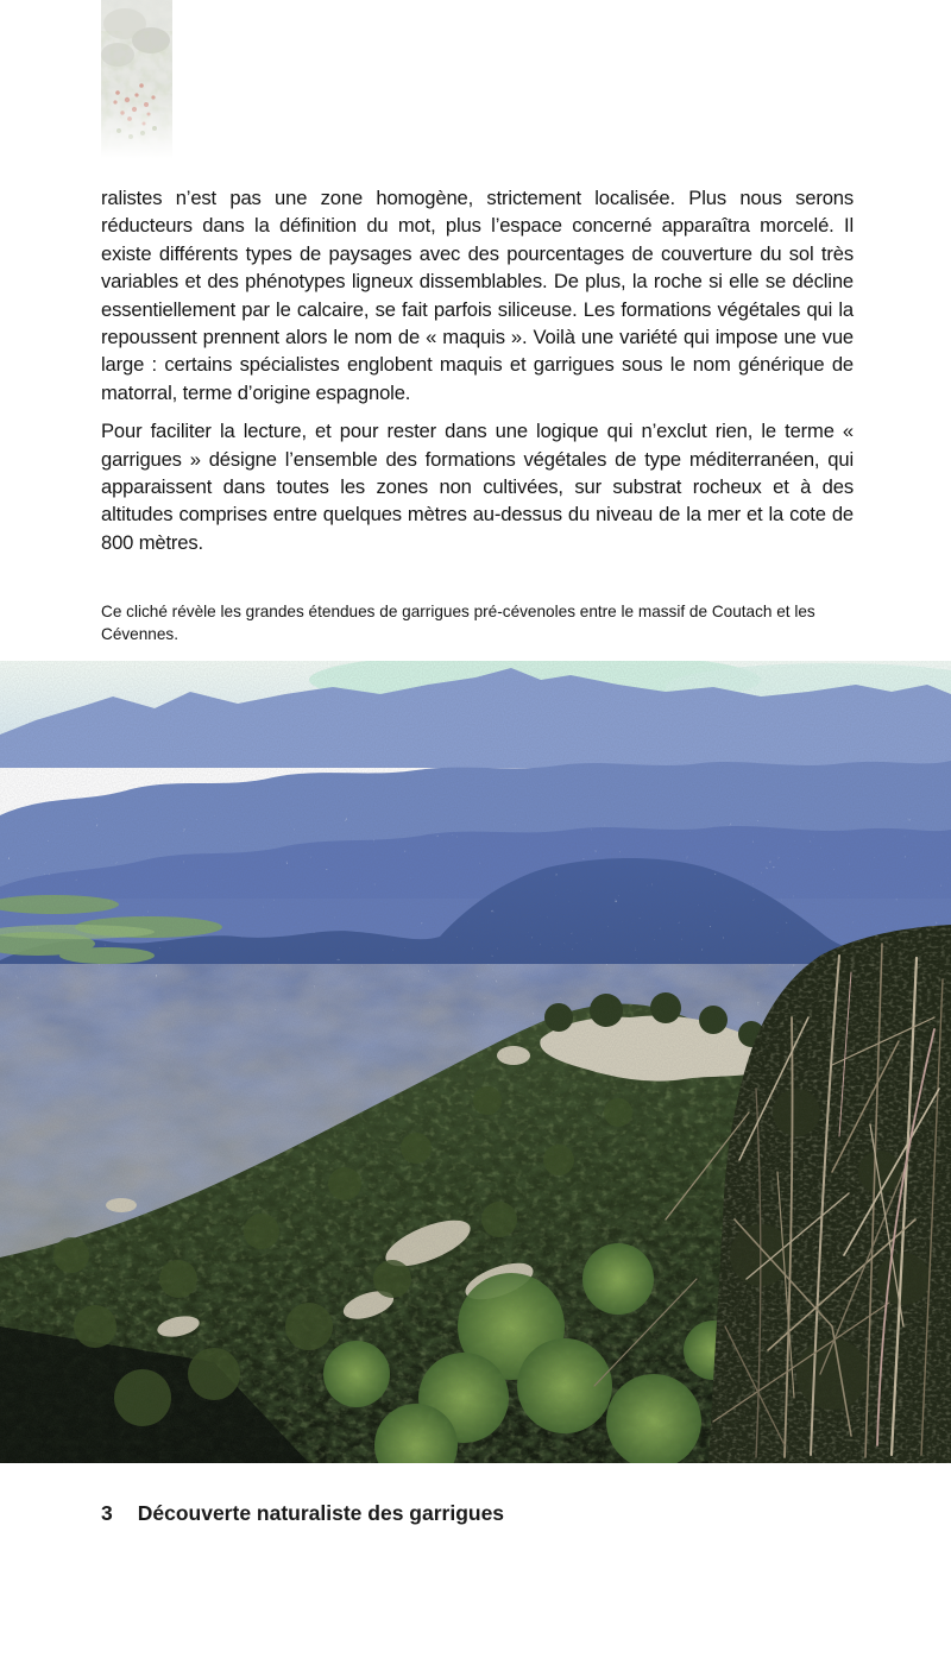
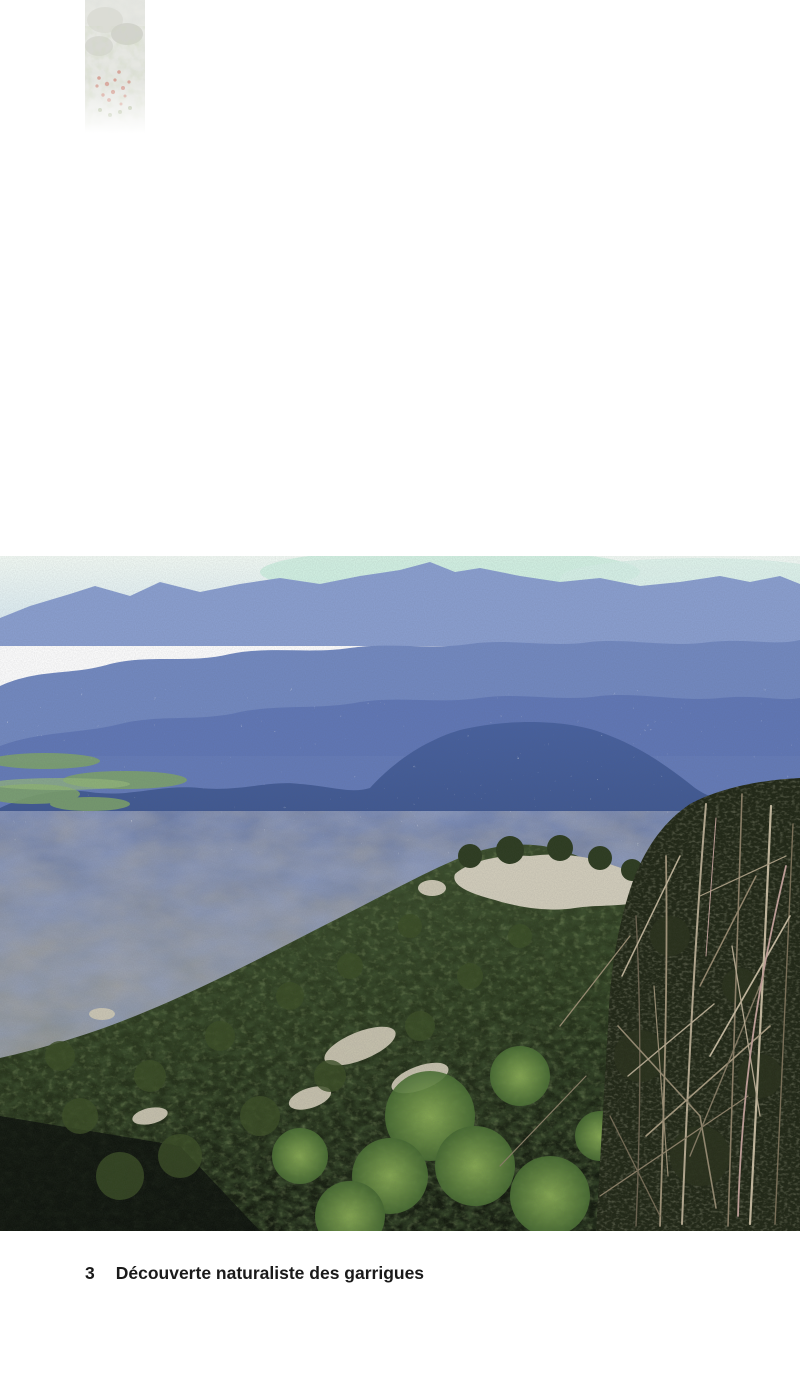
- ralistes n’est pas une zone homogène, strictement localisée. Plus nous serons réducteurs dans la définition du mot, plus l’espace concerné apparaîtra morcelé. Il existe différents types de paysages avec des pourcentages de couverture du sol très variables et des phénotypes ligneux dissemblables. De plus, la roche si elle se décline essentiellement par le calcaire, se fait parfois siliceuse. Les formations végétales qui la repoussent prennent alors le nom de « maquis ». Voilà une variété qui impose une vue large : certains spécialistes englobent maquis et garrigues sous le nom générique de matorral, terme d’origine espagnole.
- Pour faciliter la lecture, et pour rester dans une logique qui n’exclut rien, le terme « garrigues » désigne l’ensemble des formations végétales de type méditerranéen, qui apparaissent dans toutes les zones non cultivées, sur substrat rocheux et à des altitudes comprises entre quelques mètres au-dessus du niveau de la mer et la cote de 800 mètres.
- Ce cliché révèle les grandes étendues de garrigues pré-cévenoles entre le massif de Coutach et les Cévennes.
  3
  Découverte naturaliste des garrigues
